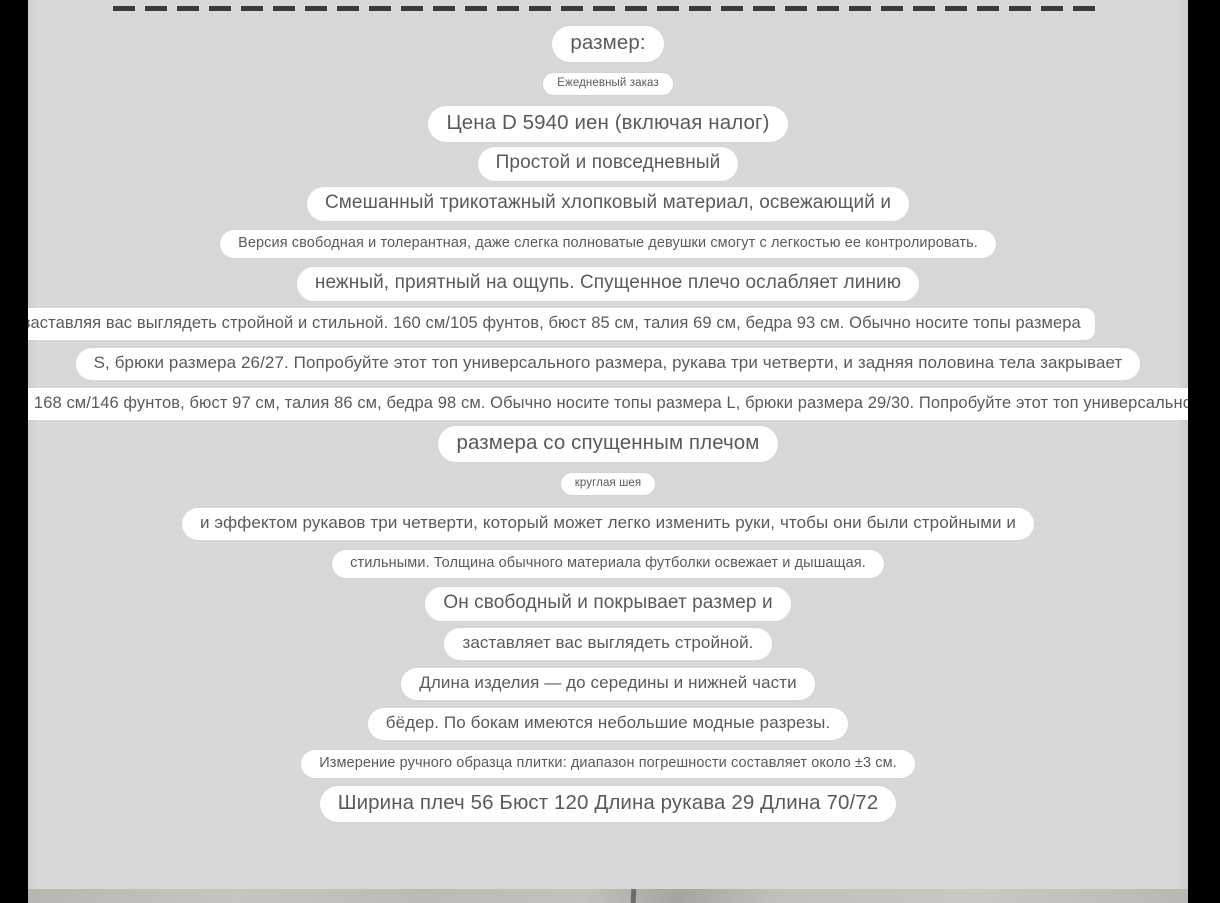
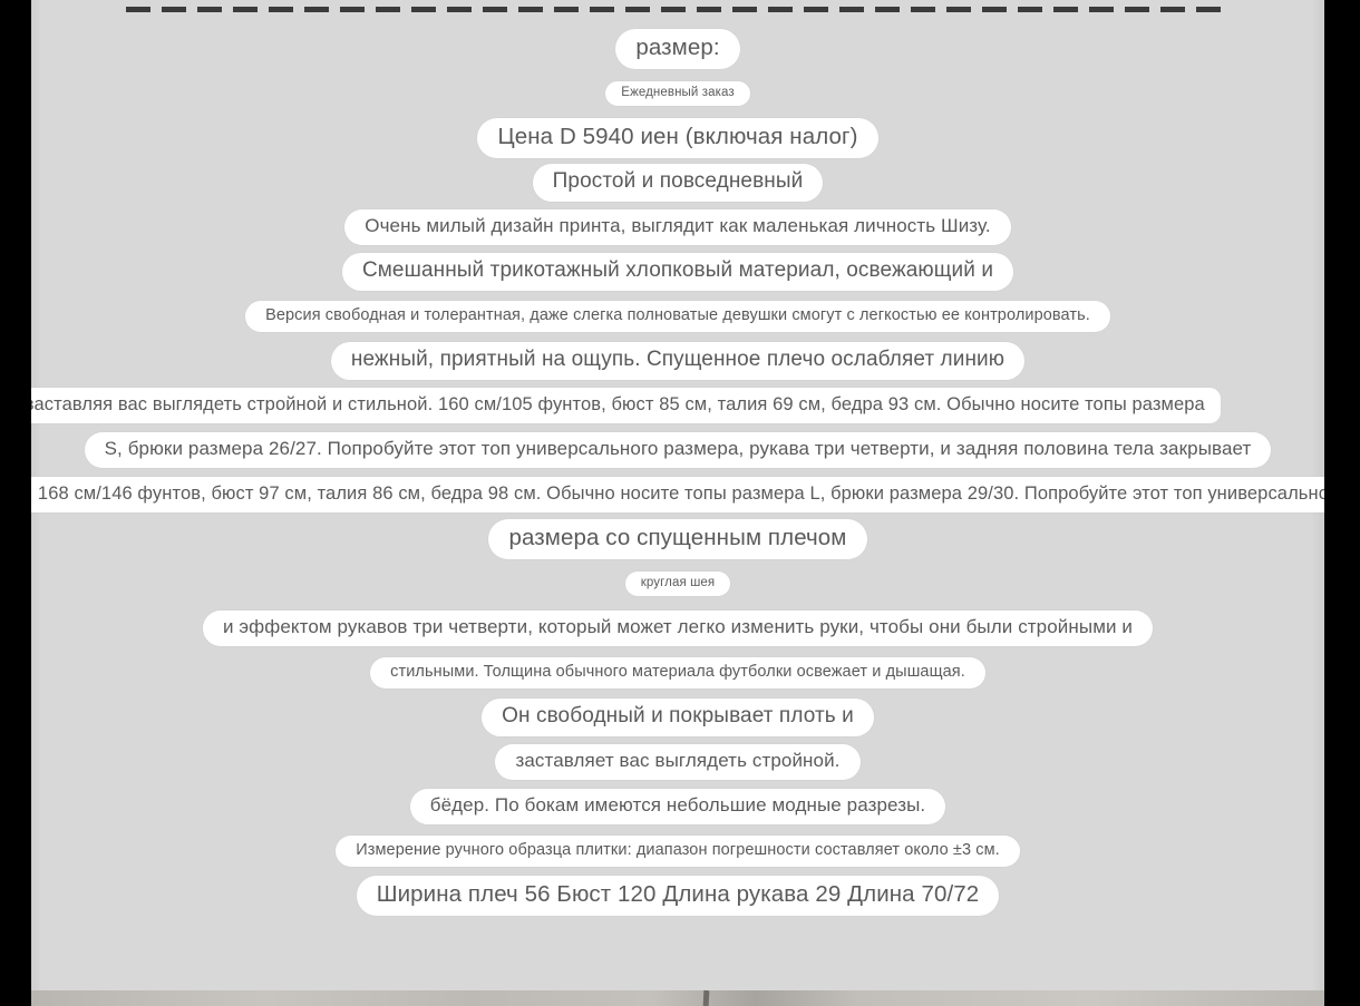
  размер:
  Ежедневный заказ
  Цена D 5940 иен (включая налог)
  Простой и повседневный
+ Очень милый дизайн принта, выглядит как маленькая личность Шизу.
  Смешанный трикотажный хлопковый материал, освежающий и
  Версия свободная и толерантная, даже слегка полноватые девушки смогут с легкостью ее контролировать.
  нежный, приятный на ощупь. Спущенное плечо ослабляет линию
  аставляя вас выглядеть стройной и стильной. 160 см/105 фунтов, бюст 85 см, талия 69 см, бедра 93 см. Обычно носите топы размера
  S, брюки размера 26/27. Попробуйте этот топ универсального размера, рукава три четверти, и задняя половина тела закрывает
  168 см/146 фунтов, бюст 97 см, талия 86 см, бедра 98 см. Обычно носите топы размера L, брюки размера 29/30. Попробуйте этот топ универсальн
  размера со спущенным плечом
  круглая шея
  и эффектом рукавов три четверти, который может легко изменить руки, чтобы они были стройными и
  стильными. Толщина обычного материала футболки освежает и дышащая.
- Он свободный и покрывает размер и
+ Он свободный и покрывает плоть и
  заставляет вас выглядеть стройной.
- Длина изделия — до середины и нижней части
  бёдер. По бокам имеются небольшие модные разрезы.
  Измерение ручного образца плитки: диапазон погрешности составляет около ±3 см.
  Ширина плеч 56 Бюст 120 Длина рукава 29 Длина 70/72
